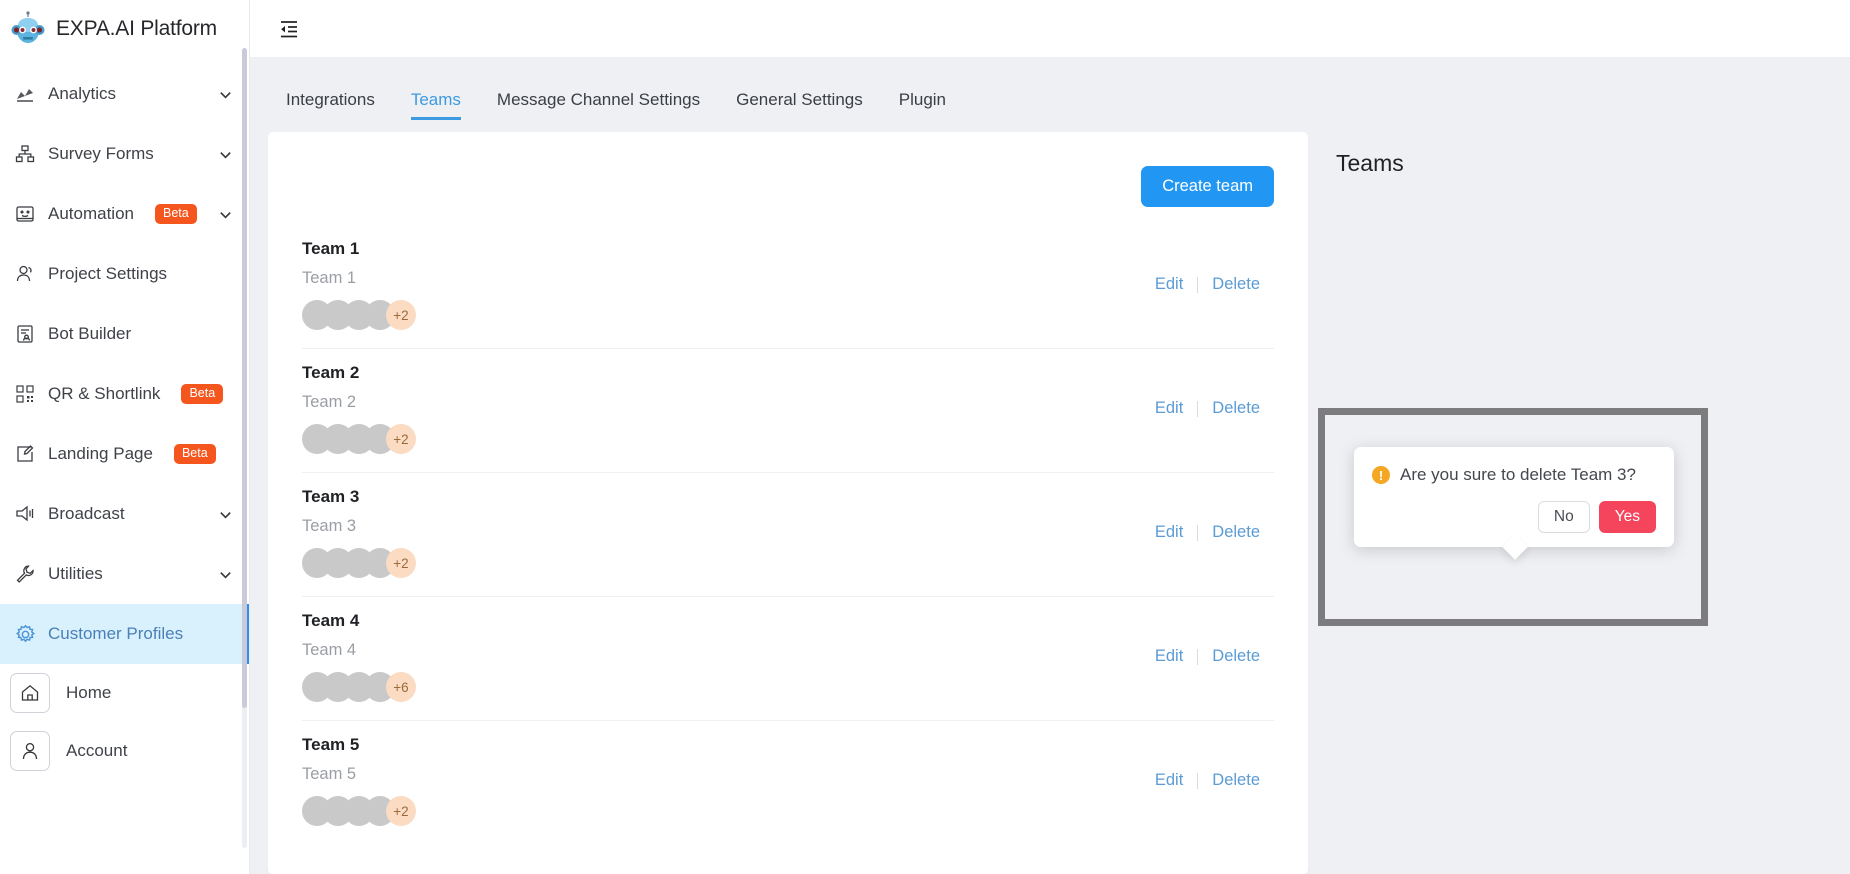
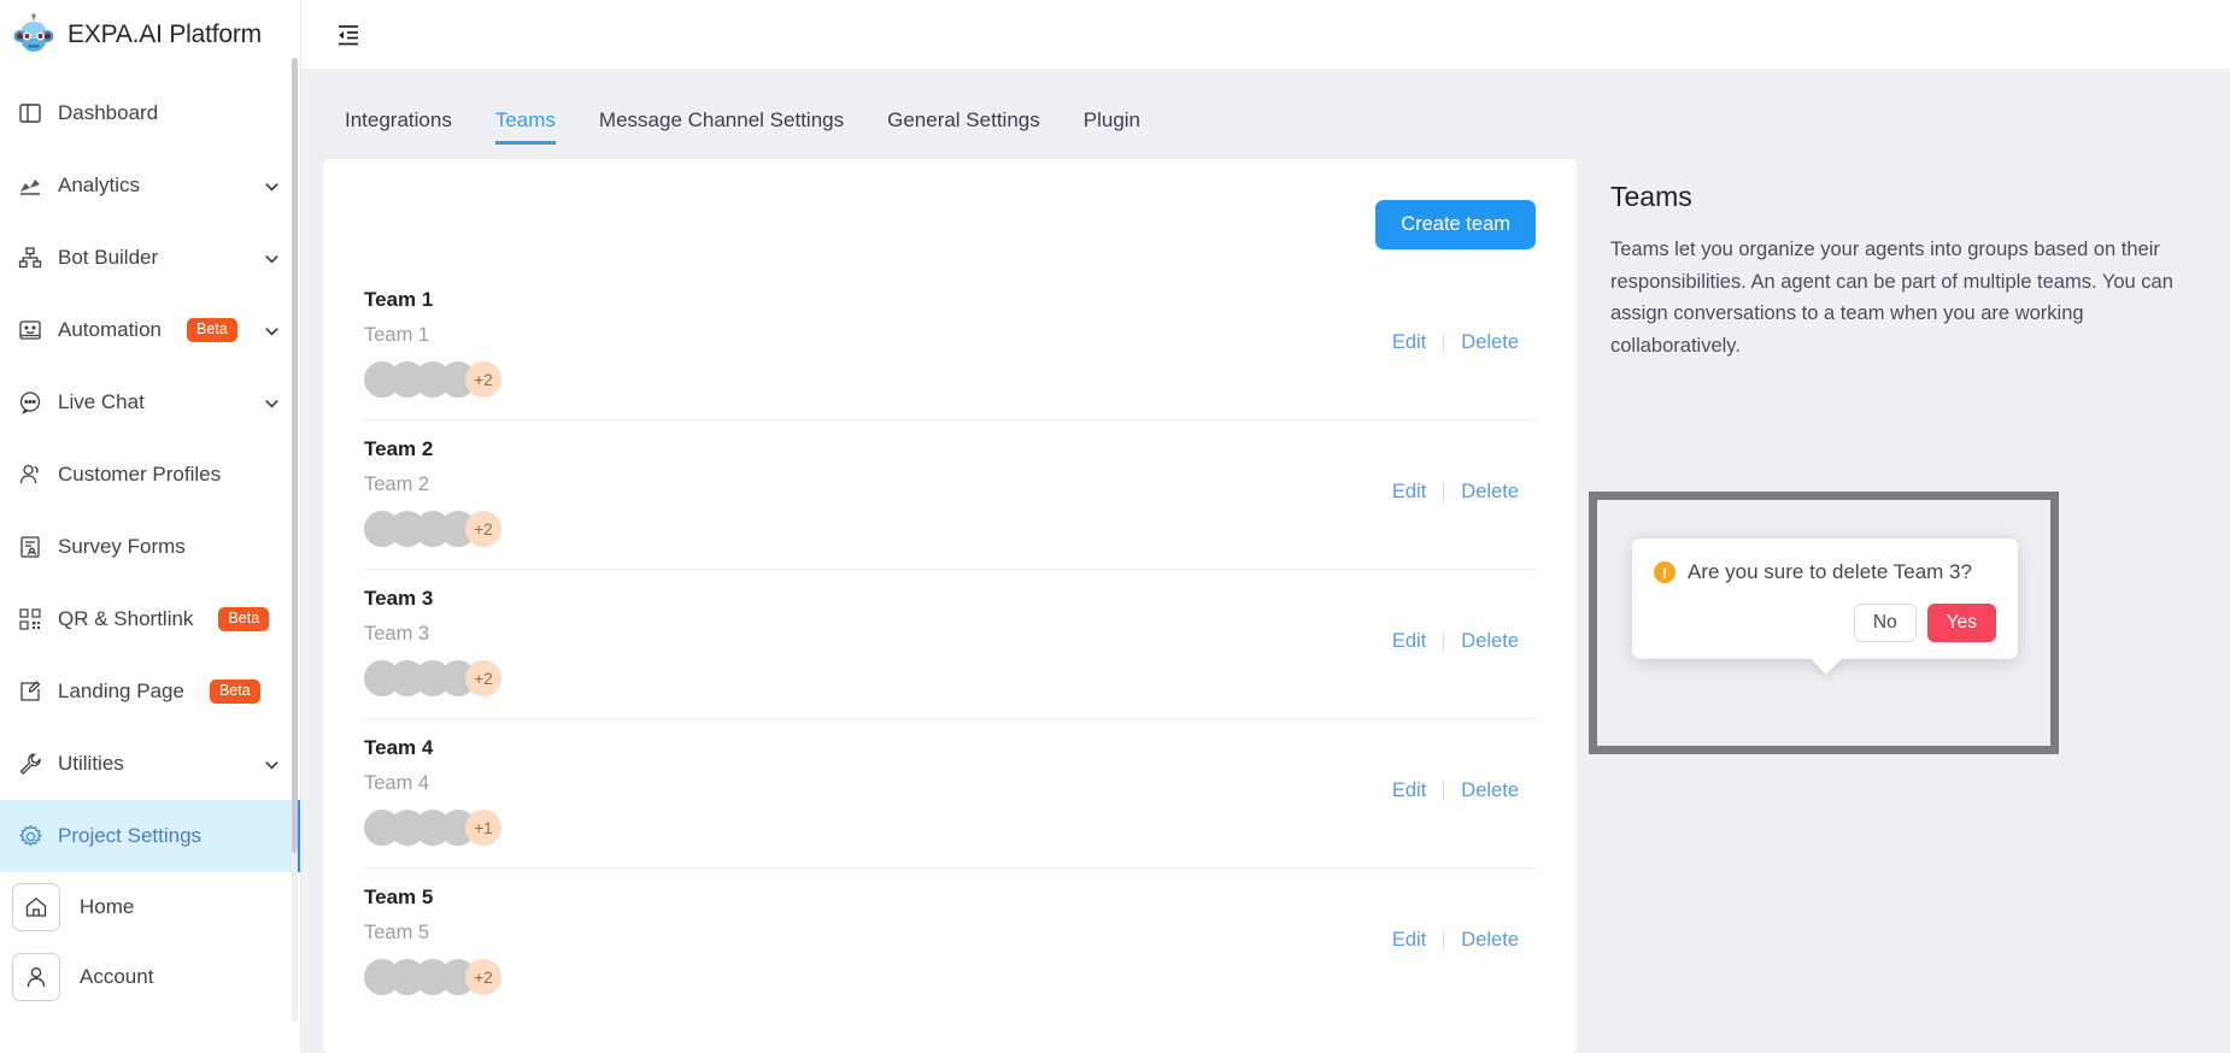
  EXPA.AI Platform
+ Dashboard
  Analytics
- Survey Forms
+ Bot Builder
  Automation
  Beta
+ Live Chat
- Project Settings
+ Customer Profiles
- Bot Builder
+ Survey Forms
  QR & Shortlink
  Beta
  Landing Page
  Beta
- Broadcast
  Utilities
- Customer Profiles
+ Project Settings
  Home
  Account
  Integrations
  Teams
  Message Channel Settings
  General Settings
  Plugin
  Create team
  Team 1
  Team 1
  +2
  Edit
  Delete
  Team 2
  Team 2
  +2
  Edit
  Delete
  Team 3
  Team 3
  +2
  Edit
  Delete
  Team 4
  Team 4
- +6
+ +1
  Edit
  Delete
  Team 5
  Team 5
  +2
  Edit
  Delete
  Teams
+ Teams let you organize your agents into groups based on their responsibilities. An agent can be part of multiple teams. You can assign conversations to a team when you are working collaboratively.
  !
  Are you sure to delete Team 3?
  No
  Yes
